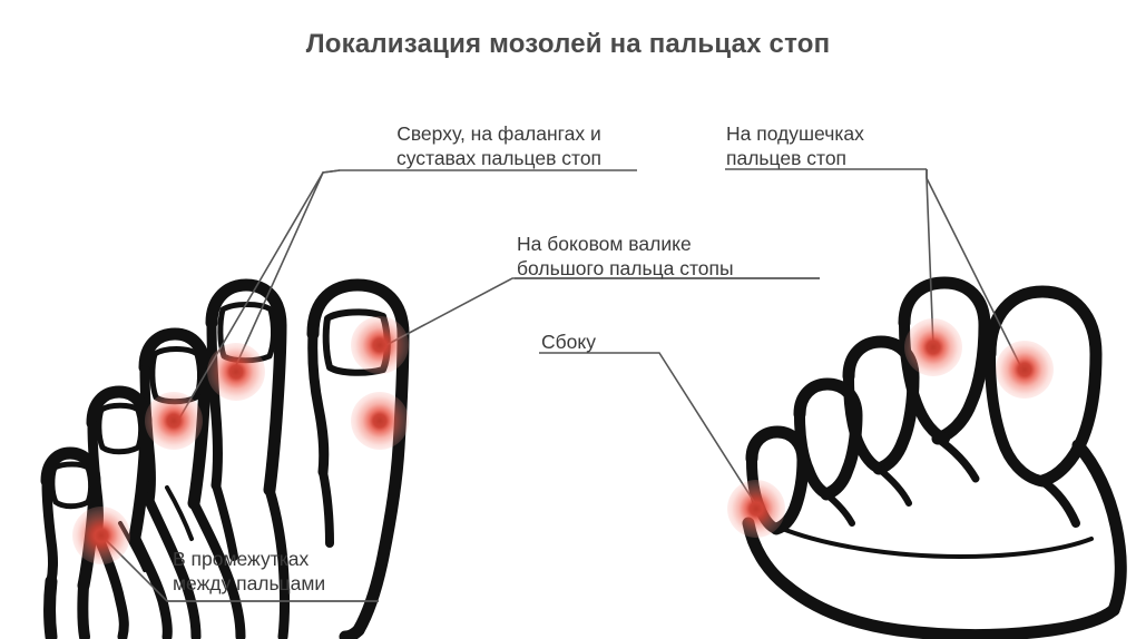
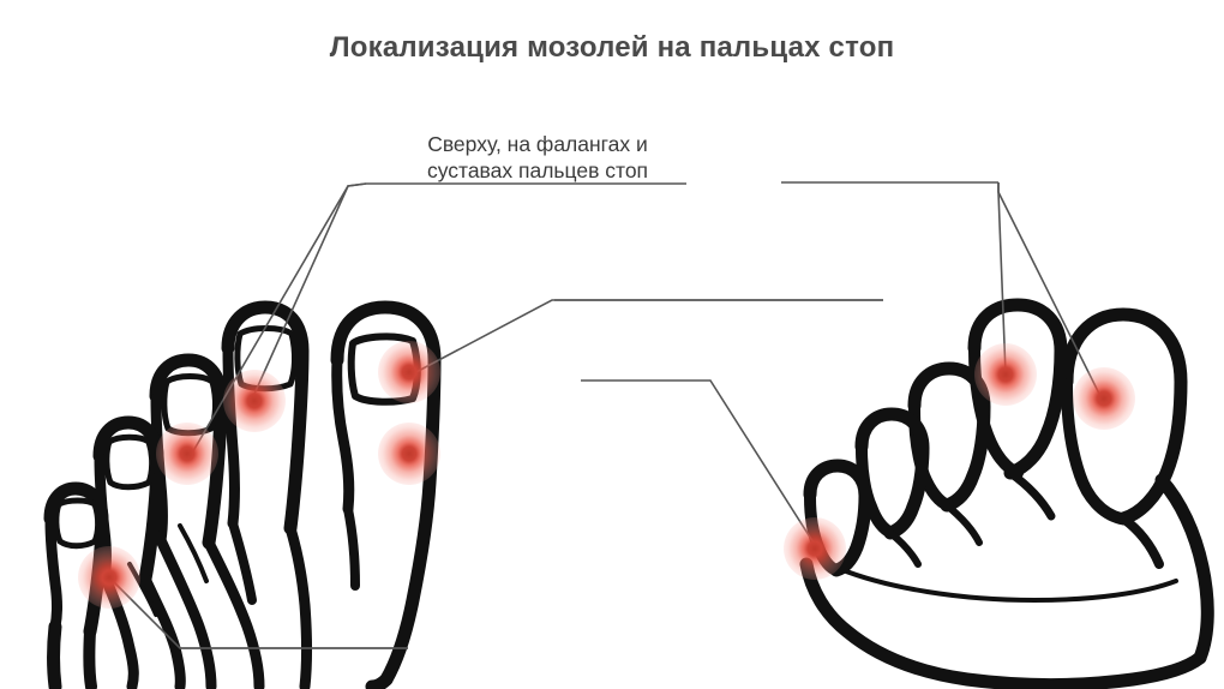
  Локализация мозолей на пальцах стоп
  Сверху, на фалангах и
  суставах пальцев стоп
- На подушечках
- пальцев стоп
- На боковом валике
- большого пальца стопы
- Сбоку
- В промежутках
- между пальцами
